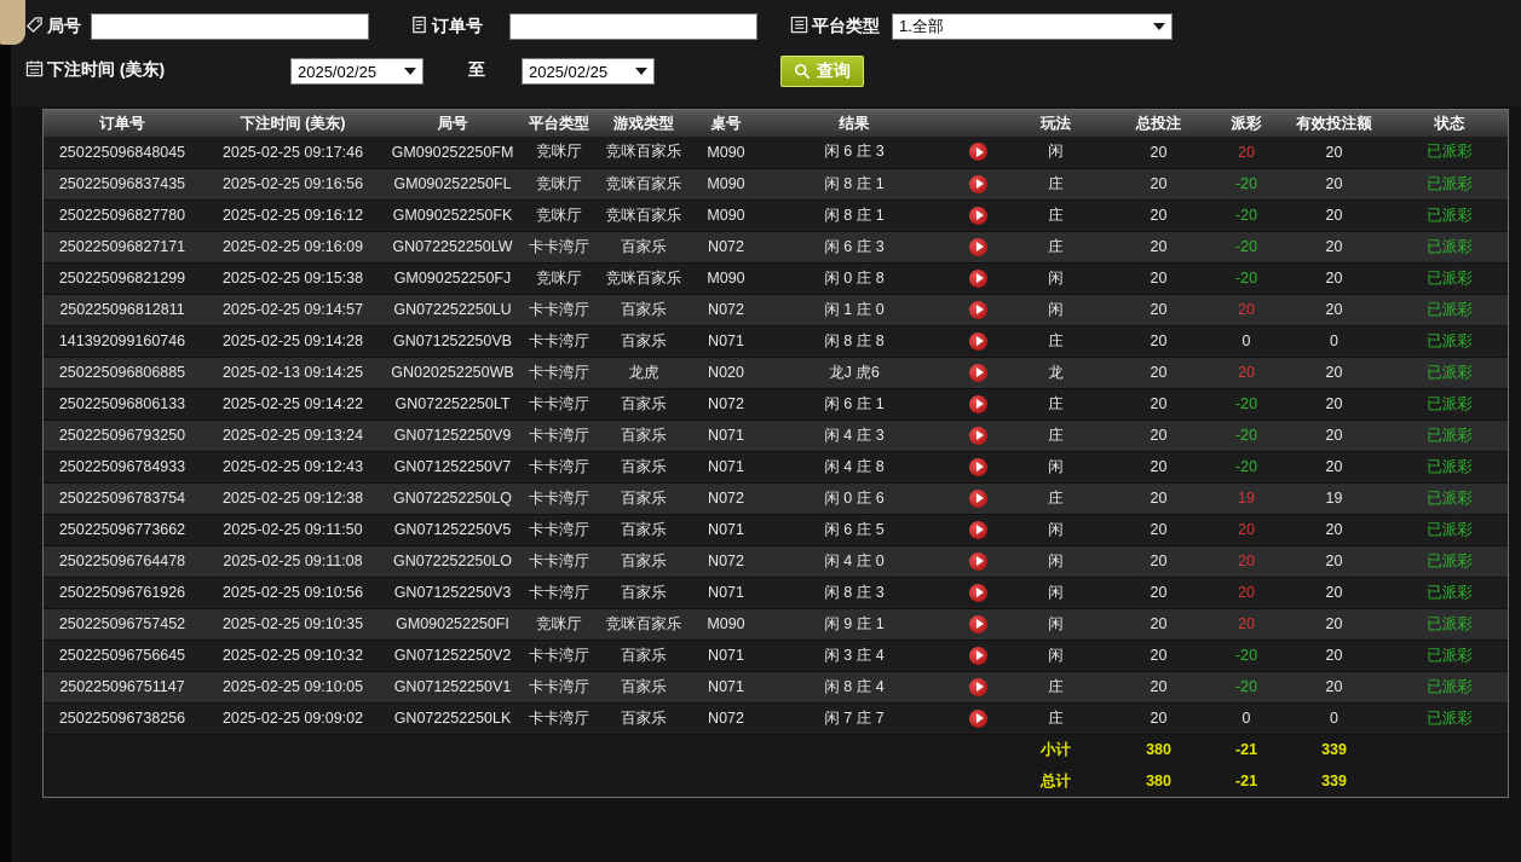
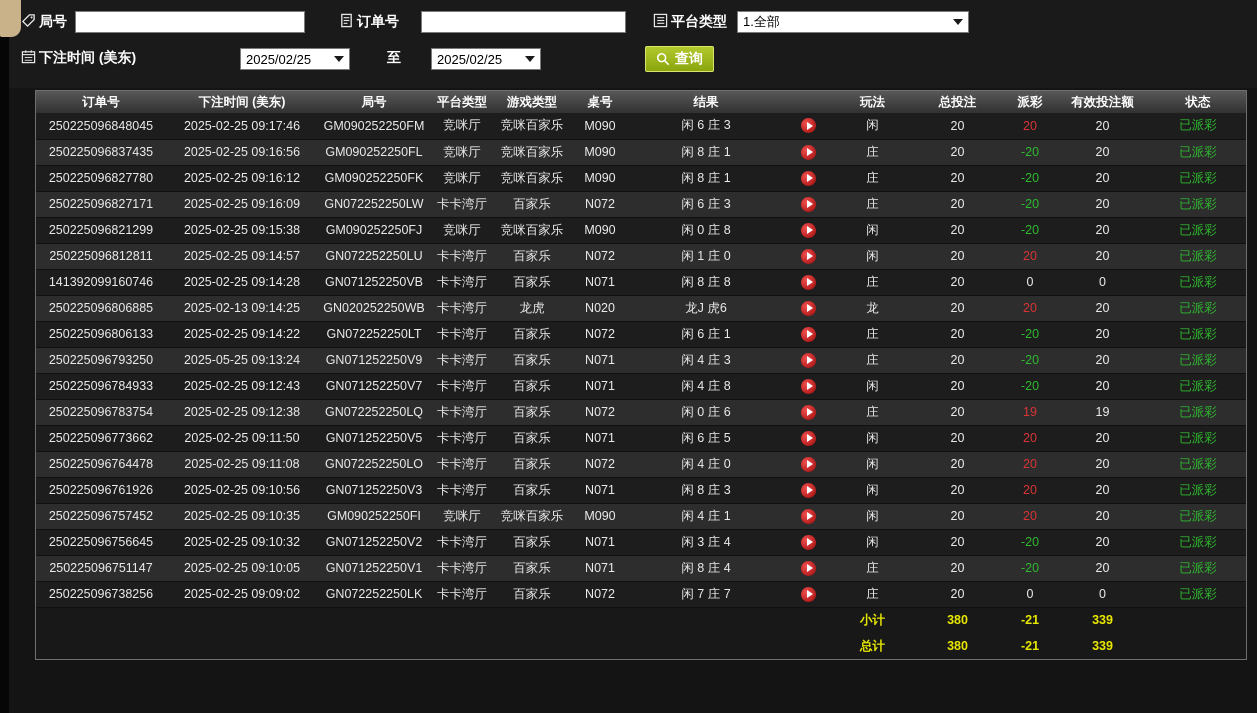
  局号
  订单号
  平台类型
  1.全部
  下注时间 (美东)
  2025/02/25
  至
  2025/02/25
  查询
  订单号	下注时间 (美东)	局号	平台类型	游戏类型	桌号	结果		玩法	总投注	派彩	有效投注额	状态
  250225096848045	2025-02-25 09:17:46	GM090252250FM	竞咪厅	竞咪百家乐	M090	闲 6 庄 3		闲	20	20	20	已派彩
  250225096837435	2025-02-25 09:16:56	GM090252250FL	竞咪厅	竞咪百家乐	M090	闲 8 庄 1		庄	20	-20	20	已派彩
  250225096827780	2025-02-25 09:16:12	GM090252250FK	竞咪厅	竞咪百家乐	M090	闲 8 庄 1		庄	20	-20	20	已派彩
  250225096827171	2025-02-25 09:16:09	GN072252250LW	卡卡湾厅	百家乐	N072	闲 6 庄 3		庄	20	-20	20	已派彩
  250225096821299	2025-02-25 09:15:38	GM090252250FJ	竞咪厅	竞咪百家乐	M090	闲 0 庄 8		闲	20	-20	20	已派彩
  250225096812811	2025-02-25 09:14:57	GN072252250LU	卡卡湾厅	百家乐	N072	闲 1 庄 0		闲	20	20	20	已派彩
  141392099160746	2025-02-25 09:14:28	GN071252250VB	卡卡湾厅	百家乐	N071	闲 8 庄 8		庄	20	0	0	已派彩
  250225096806885	2025-02-13 09:14:25	GN020252250WB	卡卡湾厅	龙虎	N020	龙J 虎6		龙	20	20	20	已派彩
  250225096806133	2025-02-25 09:14:22	GN072252250LT	卡卡湾厅	百家乐	N072	闲 6 庄 1		庄	20	-20	20	已派彩
- 250225096793250	2025-02-25 09:13:24	GN071252250V9	卡卡湾厅	百家乐	N071	闲 4 庄 3		庄	20	-20	20	已派彩
+ 250225096793250	2025-05-25 09:13:24	GN071252250V9	卡卡湾厅	百家乐	N071	闲 4 庄 3		庄	20	-20	20	已派彩
  250225096784933	2025-02-25 09:12:43	GN071252250V7	卡卡湾厅	百家乐	N071	闲 4 庄 8		闲	20	-20	20	已派彩
  250225096783754	2025-02-25 09:12:38	GN072252250LQ	卡卡湾厅	百家乐	N072	闲 0 庄 6		庄	20	19	19	已派彩
  250225096773662	2025-02-25 09:11:50	GN071252250V5	卡卡湾厅	百家乐	N071	闲 6 庄 5		闲	20	20	20	已派彩
  250225096764478	2025-02-25 09:11:08	GN072252250LO	卡卡湾厅	百家乐	N072	闲 4 庄 0		闲	20	20	20	已派彩
  250225096761926	2025-02-25 09:10:56	GN071252250V3	卡卡湾厅	百家乐	N071	闲 8 庄 3		闲	20	20	20	已派彩
- 250225096757452	2025-02-25 09:10:35	GM090252250FI	竞咪厅	竞咪百家乐	M090	闲 9 庄 1		闲	20	20	20	已派彩
+ 250225096757452	2025-02-25 09:10:35	GM090252250FI	竞咪厅	竞咪百家乐	M090	闲 4 庄 1		闲	20	20	20	已派彩
  250225096756645	2025-02-25 09:10:32	GN071252250V2	卡卡湾厅	百家乐	N071	闲 3 庄 4		闲	20	-20	20	已派彩
  250225096751147	2025-02-25 09:10:05	GN071252250V1	卡卡湾厅	百家乐	N071	闲 8 庄 4		庄	20	-20	20	已派彩
  250225096738256	2025-02-25 09:09:02	GN072252250LK	卡卡湾厅	百家乐	N072	闲 7 庄 7		庄	20	0	0	已派彩
  								小计	380	-21	339
  								总计	380	-21	339
